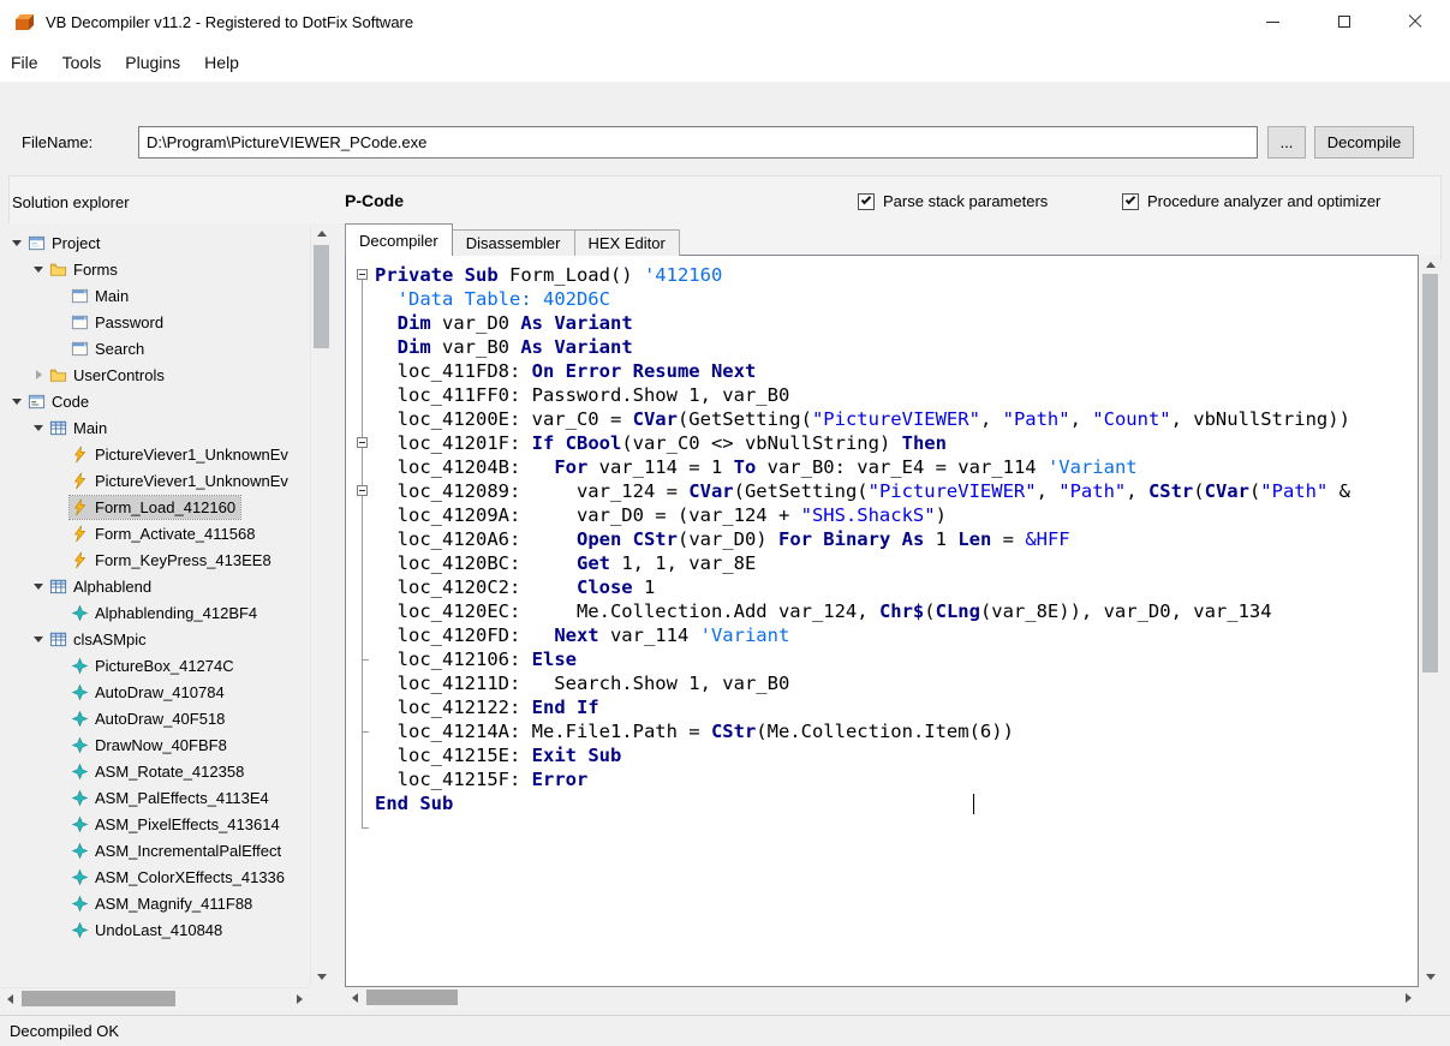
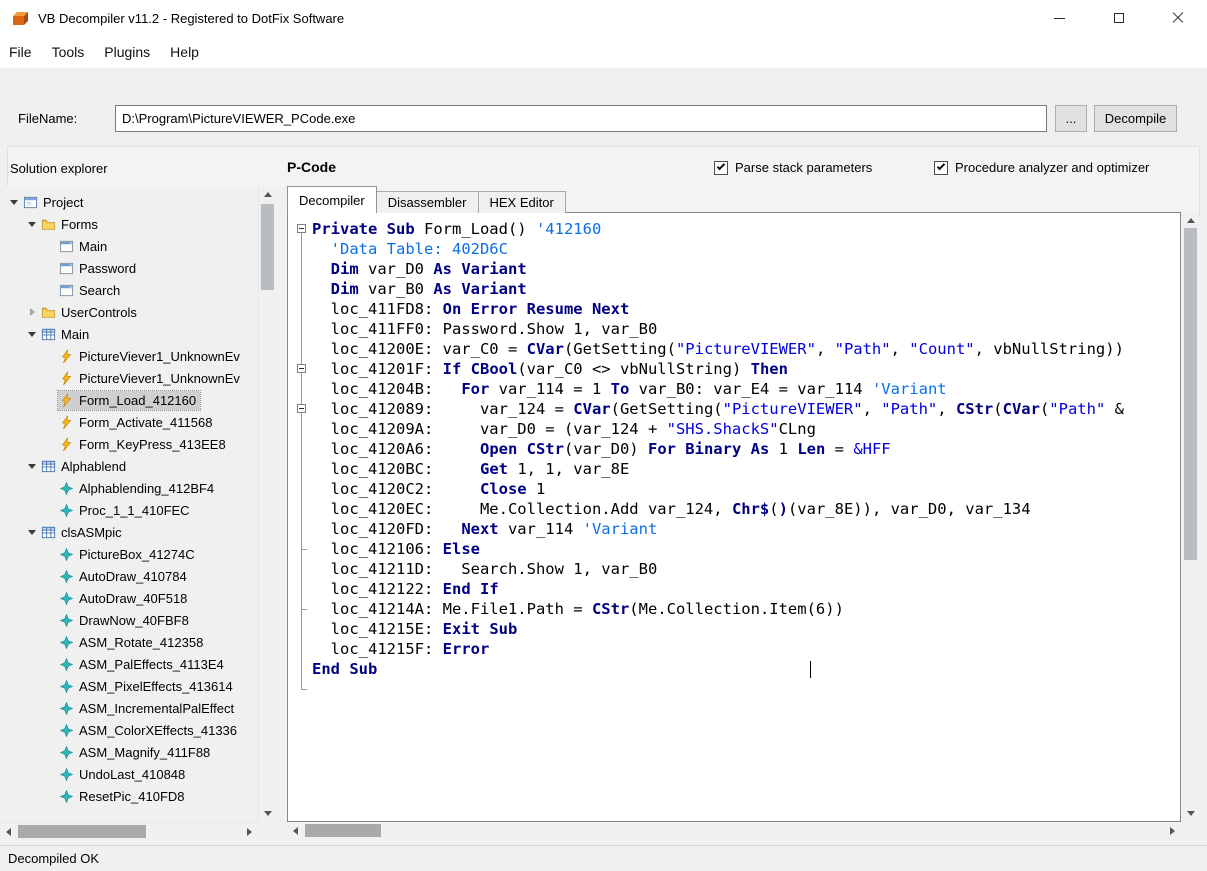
  VB Decompiler v11.2 - Registered to DotFix Software
  File
  Tools
  Plugins
  Help
  FileName:
  D:\Program\PictureVIEWER_PCode.exe
  ...
  Decompile
  Solution explorer
  P-Code
  Parse stack parameters
  Procedure analyzer and optimizer
  Project
  Forms
  Main
  Password
  Search
  UserControls
- Code
  Main
  PictureViever1_UnknownEv
  PictureViever1_UnknownEv
  Form_Load_412160
  Form_Activate_411568
  Form_KeyPress_413EE8
  Alphablend
  Alphablending_412BF4
+ Proc_1_1_410FEC
  clsASMpic
  PictureBox_41274C
  AutoDraw_410784
  AutoDraw_40F518
  DrawNow_40FBF8
  ASM_Rotate_412358
  ASM_PalEffects_4113E4
  ASM_PixelEffects_413614
  ASM_IncrementalPalEffect
  ASM_ColorXEffects_41336
  ASM_Magnify_411F88
  UndoLast_410848
+ ResetPic_410FD8
  Decompiler
  Disassembler
  HEX Editor
  Private Sub Form_Load() '412160
  'Data Table: 402D6C
  Dim var_D0 As Variant
  Dim var_B0 As Variant
  loc_411FD8: On Error Resume Next
  loc_411FF0: Password.Show 1, var_B0
  loc_41200E: var_C0 = CVar(GetSetting("PictureVIEWER", "Path", "Count", vbNullString))
  loc_41201F: If CBool(var_C0 <> vbNullString) Then
  loc_41204B: For var_114 = 1 To var_B0: var_E4 = var_114 'Variant
  loc_412089: var_124 = CVar(GetSetting("PictureVIEWER", "Path", CStr(CVar("Path" &
- loc_41209A: var_D0 = (var_124 + "SHS.ShackS")
+ loc_41209A: var_D0 = (var_124 + "SHS.ShackS"CLng
  loc_4120A6: Open CStr(var_D0) For Binary As 1 Len = &HFF
  loc_4120BC: Get 1, 1, var_8E
  loc_4120C2: Close 1
- loc_4120EC: Me.Collection.Add var_124, Chr$(CLng(var_8E)), var_D0, var_134
+ loc_4120EC: Me.Collection.Add var_124, Chr$()(var_8E)), var_D0, var_134
  loc_4120FD: Next var_114 'Variant
  loc_412106: Else
  loc_41211D: Search.Show 1, var_B0
  loc_412122: End If
  loc_41214A: Me.File1.Path = CStr(Me.Collection.Item(6))
  loc_41215E: Exit Sub
  loc_41215F: Error
  End Sub
  Decompiled OK
